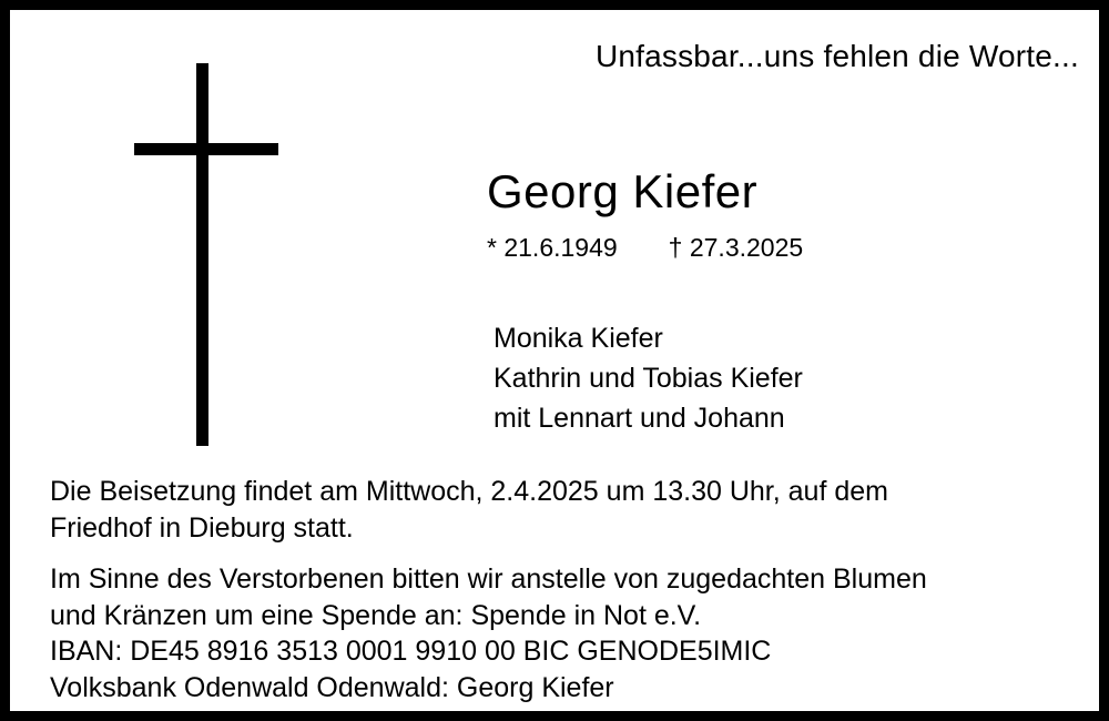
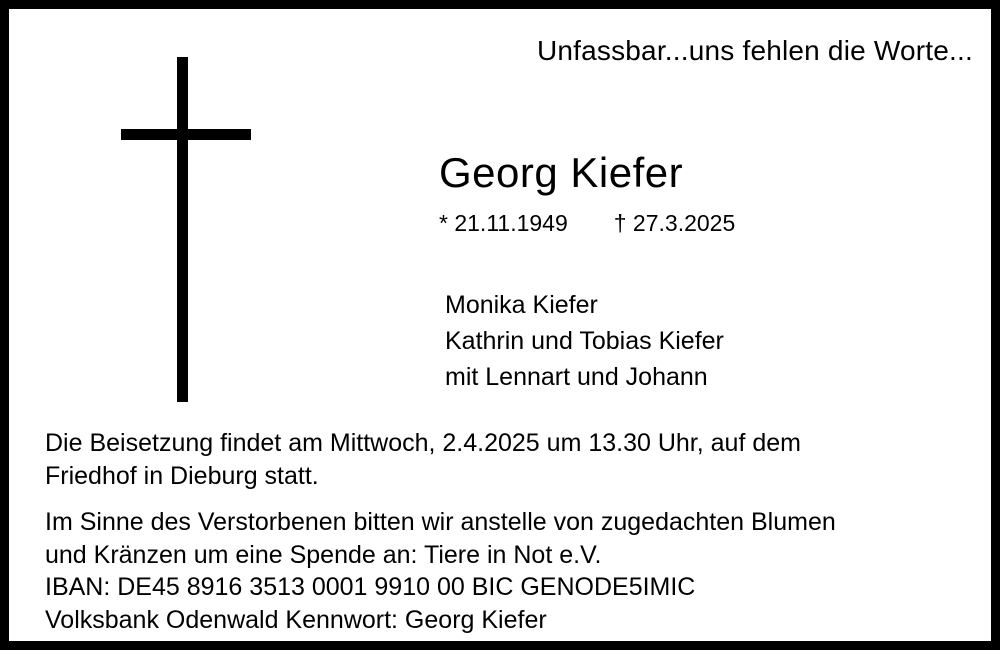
  Unfassbar...uns fehlen die Worte...
  Georg Kiefer
- * 21.6.1949
+ * 21.11.1949
  † 27.3.2025
  Monika Kiefer
  Kathrin und Tobias Kiefer
  mit Lennart und Johann
  Die Beisetzung findet am Mittwoch, 2.4.2025 um 13.30 Uhr, auf dem
  Friedhof in Dieburg statt.
  Im Sinne des Verstorbenen bitten wir anstelle von zugedachten Blumen
- und Kränzen um eine Spende an: Spende in Not e.V.
+ und Kränzen um eine Spende an: Tiere in Not e.V.
  IBAN: DE45 8916 3513 0001 9910 00 BIC GENODE5IMIC
- Volksbank Odenwald Odenwald: Georg Kiefer
+ Volksbank Odenwald Kennwort: Georg Kiefer
